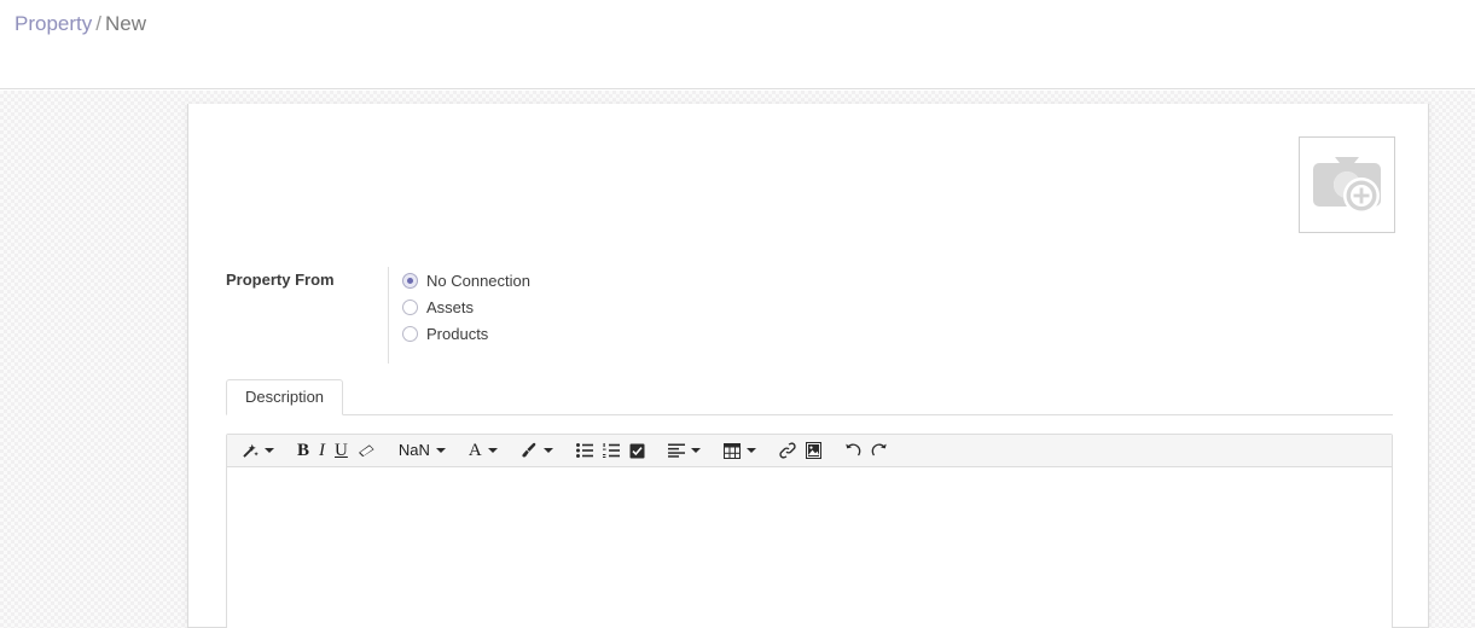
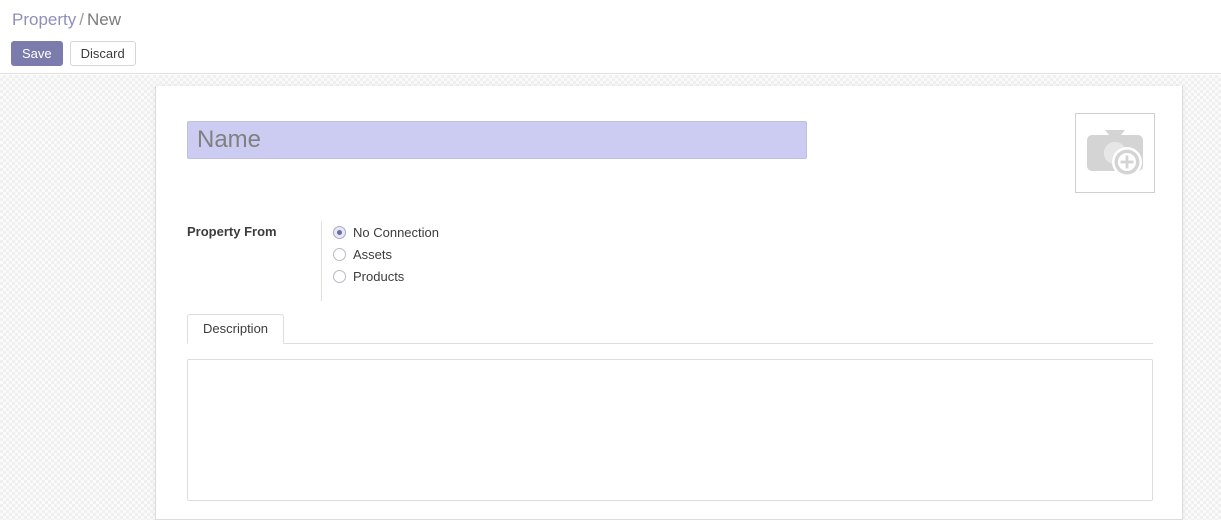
  Property / New
+ Save
+ Discard
+ Name
  Property From
  No Connection
  Assets
  Products
  Description
- B
- I
- U
- NaN
- A
